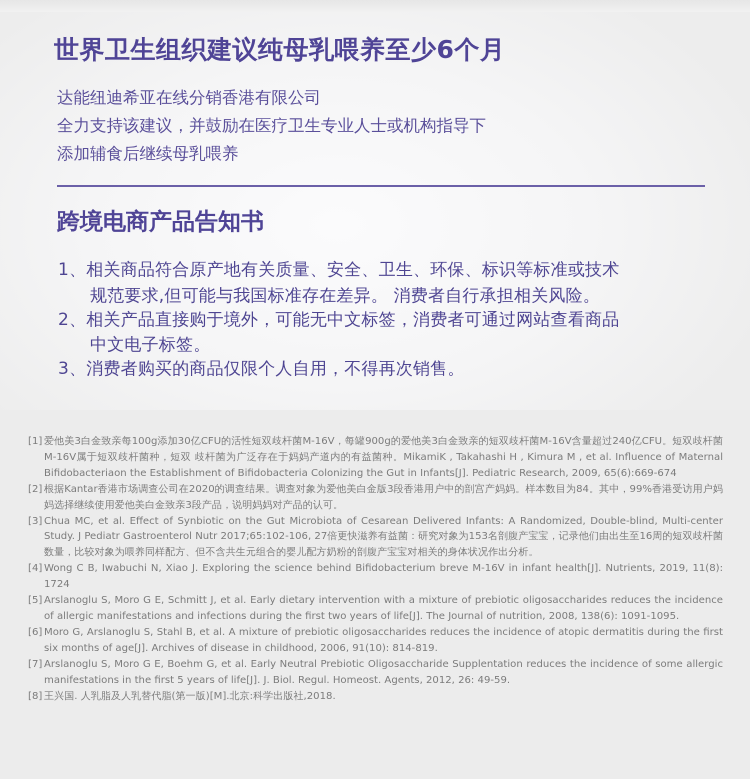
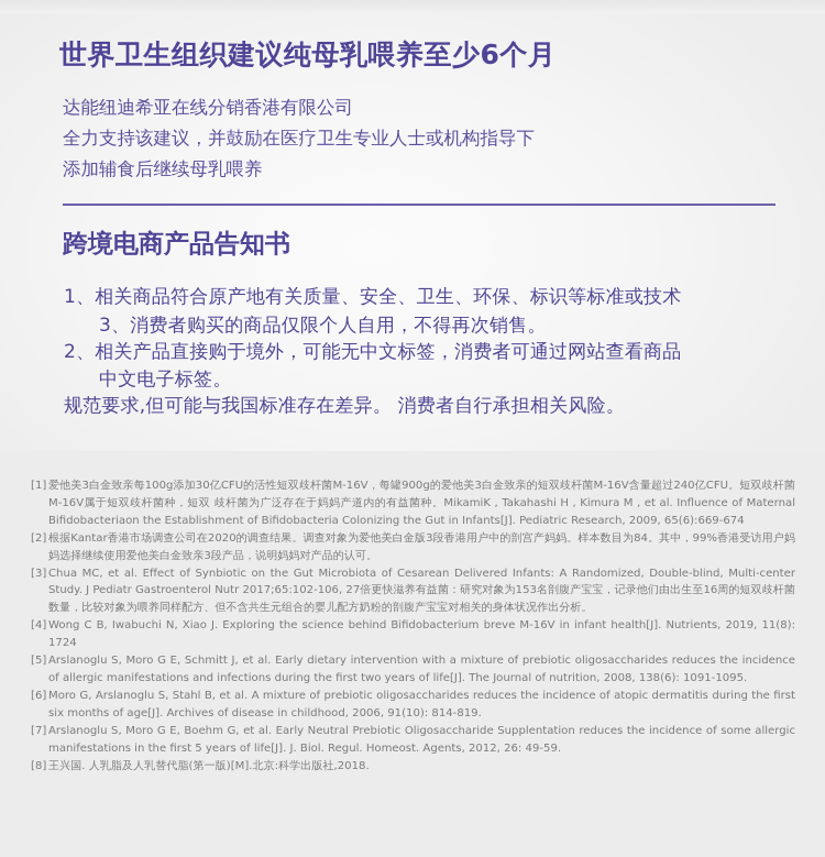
  世界卫生组织建议纯母乳喂养至少6个月
  达能纽迪希亚在线分销香港有限公司
  全力支持该建议，并鼓励在医疗卫生专业人士或机构指导下
  添加辅食后继续母乳喂养
  跨境电商产品告知书
  1、相关商品符合原产地有关质量、安全、卫生、环保、标识等标准或技术
- 规范要求,但可能与我国标准存在差异。 消费者自行承担相关风险。
+ 3、消费者购买的商品仅限个人自用，不得再次销售。
  2、相关产品直接购于境外，可能无中文标签，消费者可通过网站查看商品
  中文电子标签。
- 3、消费者购买的商品仅限个人自用，不得再次销售。
+ 规范要求,但可能与我国标准存在差异。 消费者自行承担相关风险。
  [1]
  爱他美3白金致亲每100g添加30亿CFU的活性短双歧杆菌M-16V，每罐900g的爱他美3白金致亲的短双歧杆菌M-16V含量超过240亿CFU。短双歧杆菌M-16V属于短双歧杆菌种，短双 歧杆菌为广泛存在于妈妈产道内的有益菌种。MikamiK , Takahashi H , Kimura M , et al. Influence of Maternal Bifidobacteriaon the Establishment of Bifidobacteria Colonizing the Gut in Infants[J]. Pediatric Research, 2009, 65(6):669-674
  [2]
  根据Kantar香港市场调查公司在2020的调查结果。调查对象为爱他美白金版3段香港用户中的剖宫产妈妈。样本数目为84。其中，99%香港受访用户妈妈选择继续使用爱他美白金致亲3段产品，说明妈妈对产品的认可。
  [3]
  Chua MC, et al. Effect of Synbiotic on the Gut Microbiota of Cesarean Delivered Infants: A Randomized, Double-blind, Multi-center Study. J Pediatr Gastroenterol Nutr 2017;65:102-106, 27倍更快滋养有益菌：研究对象为153名剖腹产宝宝，记录他们由出生至16周的短双歧杆菌数量，比较对象为喂养同样配方、但不含共生元组合的婴儿配方奶粉的剖腹产宝宝对相关的身体状况作出分析。
  [4]
  Wong C B, Iwabuchi N, Xiao J. Exploring the science behind Bifidobacterium breve M-16V in infant health[J]. Nutrients, 2019, 11(8): 1724
  [5]
  Arslanoglu S, Moro G E, Schmitt J, et al. Early dietary intervention with a mixture of prebiotic oligosaccharides reduces the incidence of allergic manifestations and infections during the first two years of life[J]. The Journal of nutrition, 2008, 138(6): 1091-1095.
  [6]
  Moro G, Arslanoglu S, Stahl B, et al. A mixture of prebiotic oligosaccharides reduces the incidence of atopic dermatitis during the first six months of age[J]. Archives of disease in childhood, 2006, 91(10): 814-819.
  [7]
  Arslanoglu S, Moro G E, Boehm G, et al. Early Neutral Prebiotic Oligosaccharide Supplentation reduces the incidence of some allergic manifestations in the first 5 years of life[J]. J. Biol. Regul. Homeost. Agents, 2012, 26: 49-59.
  [8]
  王兴国. 人乳脂及人乳替代脂(第一版)[M].北京:科学出版社,2018.
